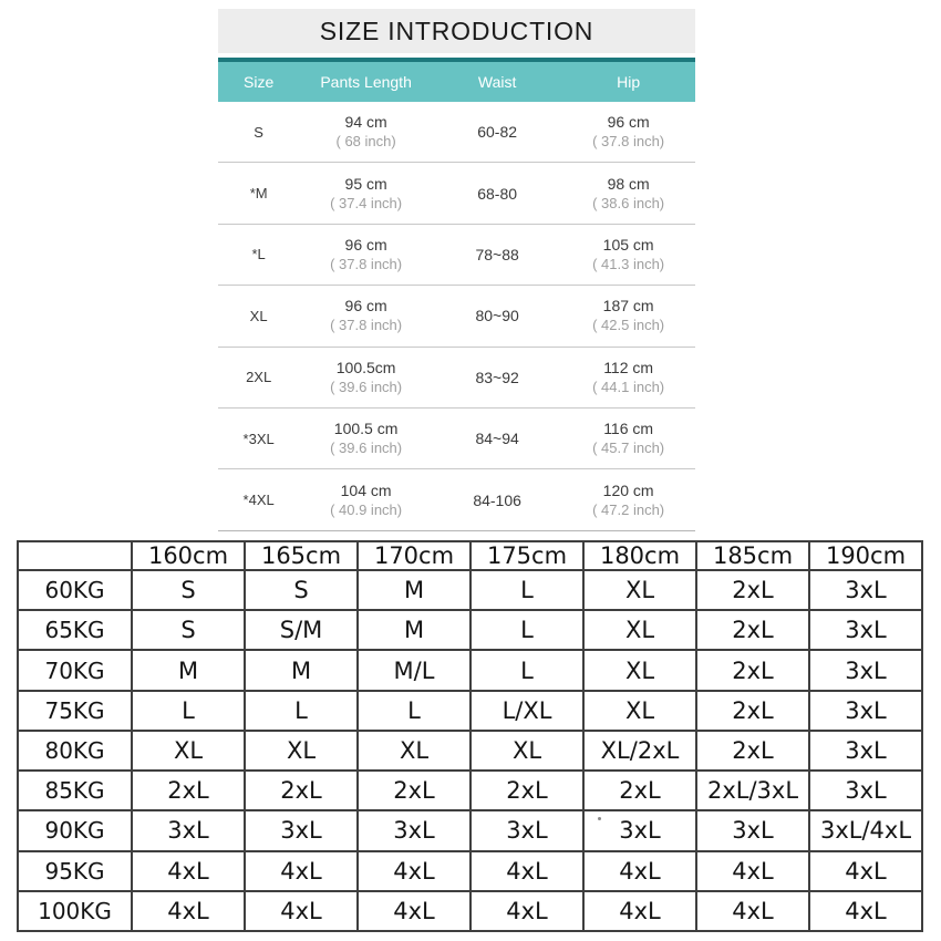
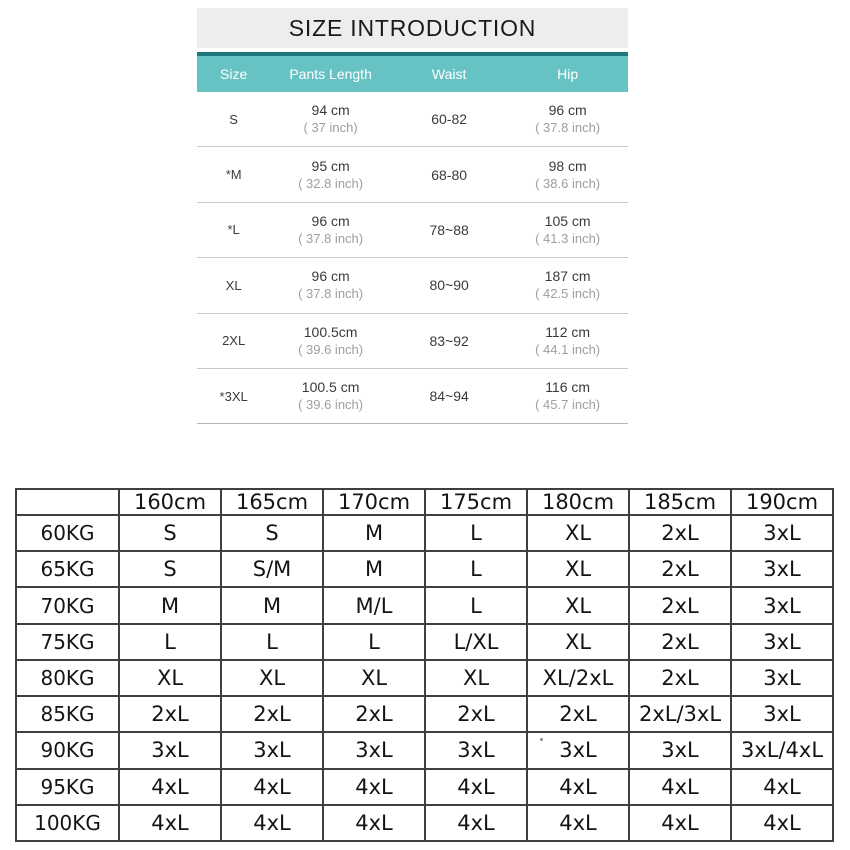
  SIZE INTRODUCTION
  Size
  Pants Length
  Waist
  Hip
  S
  94 cm
- ( 68 inch)
+ ( 37 inch)
  60-82
  96 cm
  ( 37.8 inch)
  *M
  95 cm
- ( 37.4 inch)
+ ( 32.8 inch)
  68-80
  98 cm
  ( 38.6 inch)
  *L
  96 cm
  ( 37.8 inch)
  78~88
  105 cm
  ( 41.3 inch)
  XL
  96 cm
  ( 37.8 inch)
  80~90
  187 cm
  ( 42.5 inch)
  2XL
  100.5cm
  ( 39.6 inch)
  83~92
  112 cm
  ( 44.1 inch)
  *3XL
  100.5 cm
  ( 39.6 inch)
  84~94
  116 cm
  ( 45.7 inch)
- *4XL
- 104 cm
- ( 40.9 inch)
- 84-106
- 120 cm
- ( 47.2 inch)
  	160cm	165cm	170cm	175cm	180cm	185cm	190cm
  60KG	S	S	M	L	XL	2xL	3xL
  65KG	S	S/M	M	L	XL	2xL	3xL
  70KG	M	M	M/L	L	XL	2xL	3xL
  75KG	L	L	L	L/XL	XL	2xL	3xL
  80KG	XL	XL	XL	XL	XL/2xL	2xL	3xL
  85KG	2xL	2xL	2xL	2xL	2xL	2xL/3xL	3xL
  90KG	3xL	3xL	3xL	3xL	3xL	3xL	3xL/4xL
  95KG	4xL	4xL	4xL	4xL	4xL	4xL	4xL
  100KG	4xL	4xL	4xL	4xL	4xL	4xL	4xL
